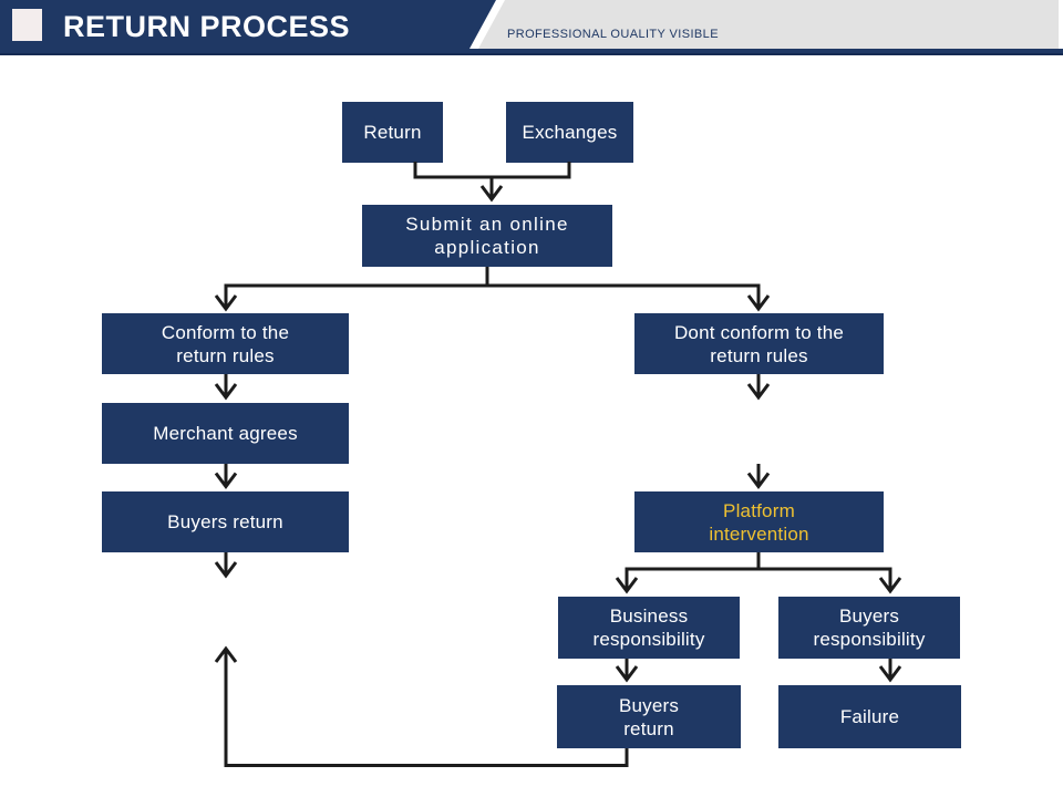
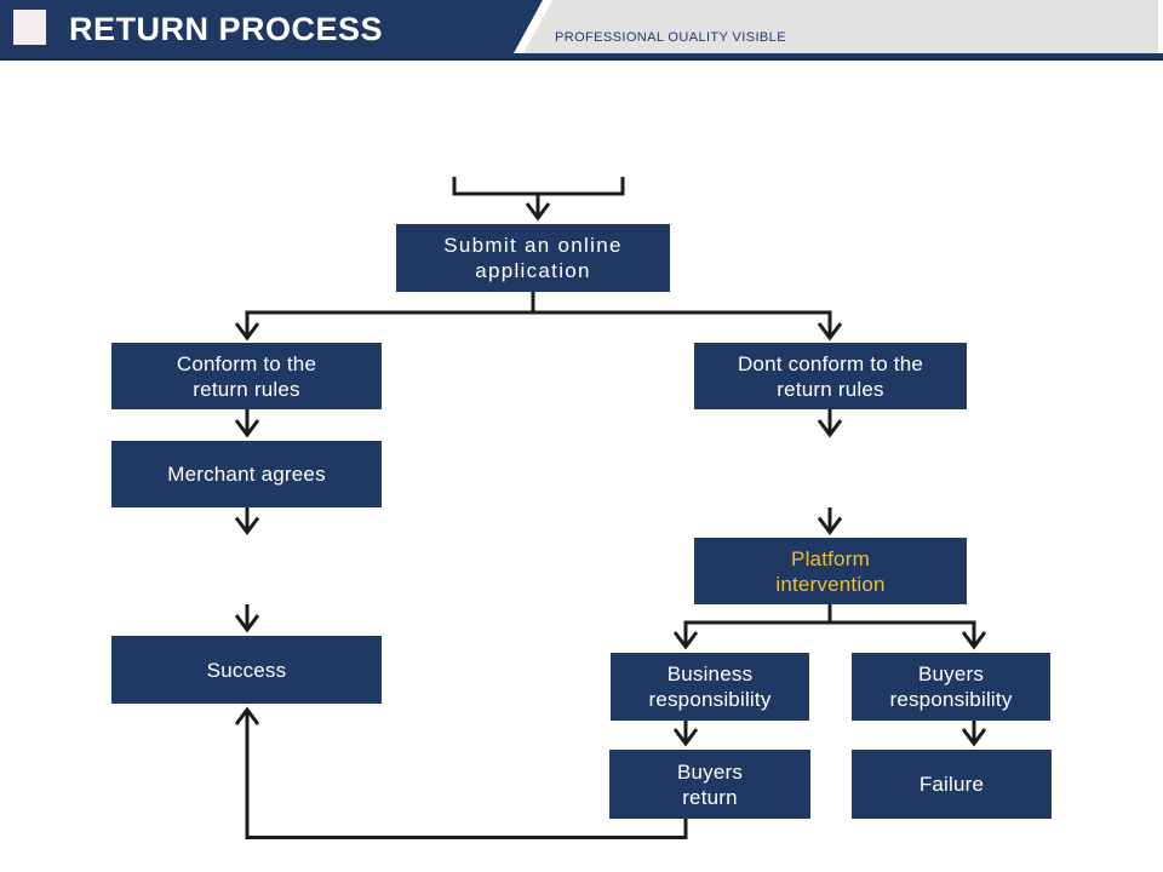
  RETURN PROCESS
  PROFESSIONAL OUALITY VISIBLE
- Return
- Exchanges
  Submit an online
  application
  Conform to the
  return rules
  Dont conform to the
  return rules
  Merchant agrees
- Buyers return
  Platform
  intervention
+ Success
  Business
  responsibility
  Buyers
  responsibility
  Buyers
  return
  Failure
